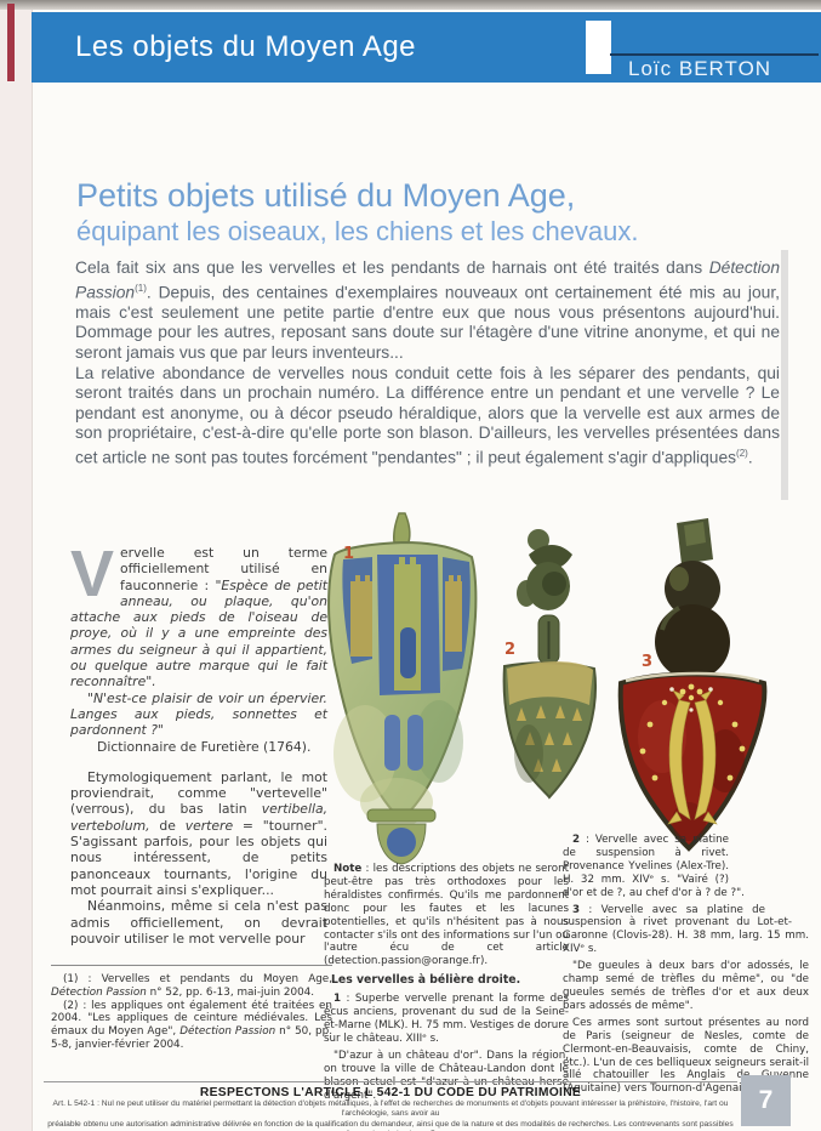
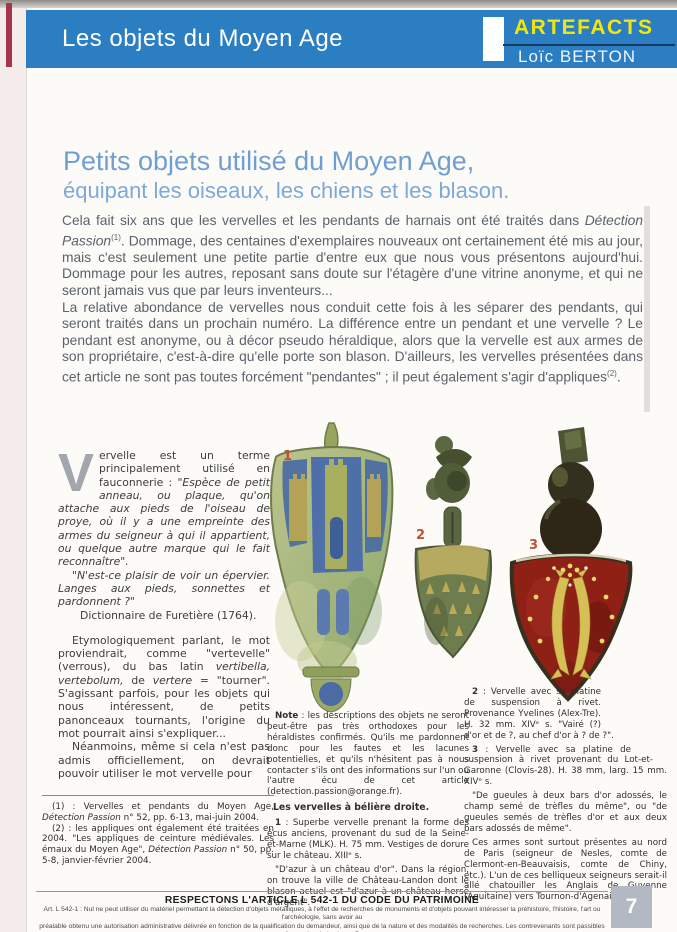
  Les objets du Moyen Age
+ ARTEFACTS
  Loïc BERTON
  Petits objets utilisé du Moyen Age,
- équipant les oiseaux, les chiens et les chevaux.
+ équipant les oiseaux, les chiens et les blason.
- Cela fait six ans que les vervelles et les pendants de harnais ont été traités dans Détection Passion(1). Depuis, des centaines d'exemplaires nouveaux ont certainement été mis au jour, mais c'est seulement une petite partie d'entre eux que nous vous présentons aujourd'hui. Dommage pour les autres, reposant sans doute sur l'étagère d'une vitrine anonyme, et qui ne seront jamais vus que par leurs inventeurs...
+ Cela fait six ans que les vervelles et les pendants de harnais ont été traités dans Détection Passion(1). Dommage, des centaines d'exemplaires nouveaux ont certainement été mis au jour, mais c'est seulement une petite partie d'entre eux que nous vous présentons aujourd'hui. Dommage pour les autres, reposant sans doute sur l'étagère d'une vitrine anonyme, et qui ne seront jamais vus que par leurs inventeurs...
  La relative abondance de vervelles nous conduit cette fois à les séparer des pendants, qui seront traités dans un prochain numéro. La différence entre un pendant et une vervelle ? Le pendant est anonyme, ou à décor pseudo héraldique, alors que la vervelle est aux armes de son propriétaire, c'est-à-dire qu'elle porte son blason. D'ailleurs, les vervelles présentées dans cet article ne sont pas toutes forcément "pendantes" ; il peut également s'agir d'appliques(2).
  1
  2
  3
  V
- ervelle est un terme officiellement utilisé en fauconnerie : "Espèce de petit anneau, ou plaque, qu'on attache aux pieds de l'oiseau de proye, où il y a une empreinte des armes du seigneur à qui il appartient, ou quelque autre marque qui le fait reconnaître".
+ ervelle est un terme principalement utilisé en fauconnerie : "Espèce de petit anneau, ou plaque, qu'on attache aux pieds de l'oiseau de proye, où il y a une empreinte des armes du seigneur à qui il appartient, ou quelque autre marque qui le fait reconnaître".
  "N'est-ce plaisir de voir un épervier. Langes aux pieds, sonnettes et pardonnent ?"
  Dictionnaire de Furetière (1764).
  Etymologiquement parlant, le mot proviendrait, comme "vertevelle" (verrous), du bas latin vertibella, vertebolum, de vertere = "tourner". S'agissant parfois, pour les objets qui nous intéressent, de petits panonceaux tournants, l'origine du mot pourrait ainsi s'expliquer...
  Néanmoins, même si cela n'est pas admis officiellement, on devrait pouvoir utiliser le mot vervelle pour
  (1) : Vervelles et pendants du Moyen Age, Détection Passion n° 52, pp. 6-13, mai-juin 2004.
  (2) : les appliques ont également été traitées en 2004. "Les appliques de ceinture médiévales. Les émaux du Moyen Age", Détection Passion n° 50, pp. 5-8, janvier-février 2004.
  Note : les descriptions des objets ne seront peut-être pas très orthodoxes pour les héraldistes confirmés. Qu'ils me pardonnent donc pour les fautes et les lacunes potentielles, et qu'ils n'hésitent pas à nous contacter s'ils ont des informations sur l'un ou l'autre écu de cet article (detection.passion@orange.fr).
  Les vervelles à bélière droite.
  1 : Superbe vervelle prenant la forme des écus anciens, provenant du sud de la Seine-et-Marne (MLK). H. 75 mm. Vestiges de dorure sur le château. XIIIᵉ s.
  "D'azur à un château d'or". Dans la région, on trouve la ville de Château-Landon dont le blason actuel est "d'azur à un château hersé d'argent".
  2 : Vervelle avec sa platine de suspension à rivet. Provenance Yvelines (Alex-Tre). H. 32 mm. XIVᵉ s. "Vairé (?) d'or et de ?, au chef d'or à ? de ?".
  3 : Vervelle avec sa platine de suspension à rivet provenant du Lot-et-Garonne (Clovis-28). H. 38 mm, larg. 15 mm. XIVᵉ s.
  "De gueules à deux bars d'or adossés, le champ semé de trèfles du même", ou "de gueules semés de trèfles d'or et aux deux bars adossés de même".
  Ces armes sont surtout présentes au nord de Paris (seigneur de Nesles, comte de Clermont-en-Beauvaisis, comte de Chiny, etc.). L'un de ces belliqueux seigneurs serait-il allé chatouiller les Anglaisnne (Aquitaine) vers Tournon-d'Agena
  RESPECTONS L'ARTICLE L 542-1 DU CODE DU PATRIMOINE
  7
